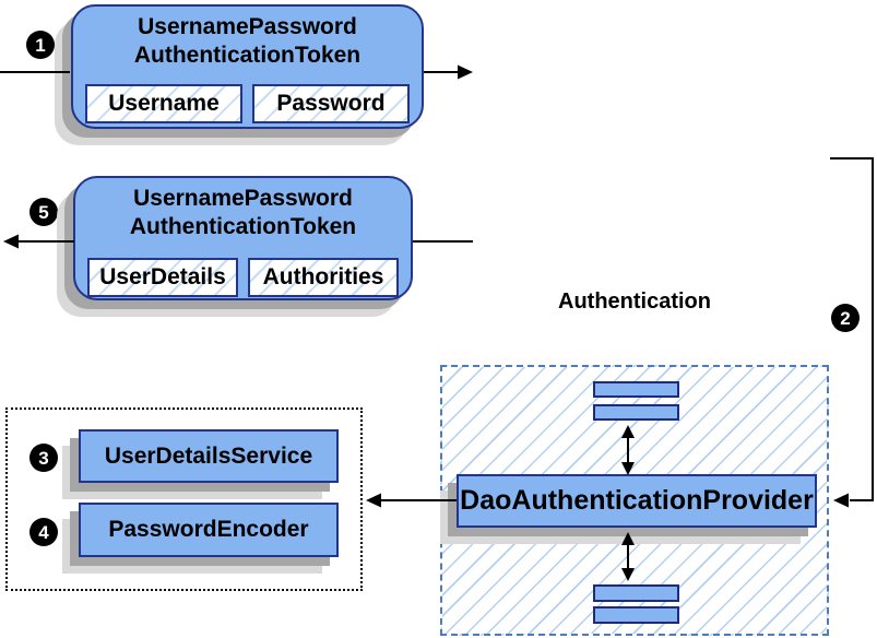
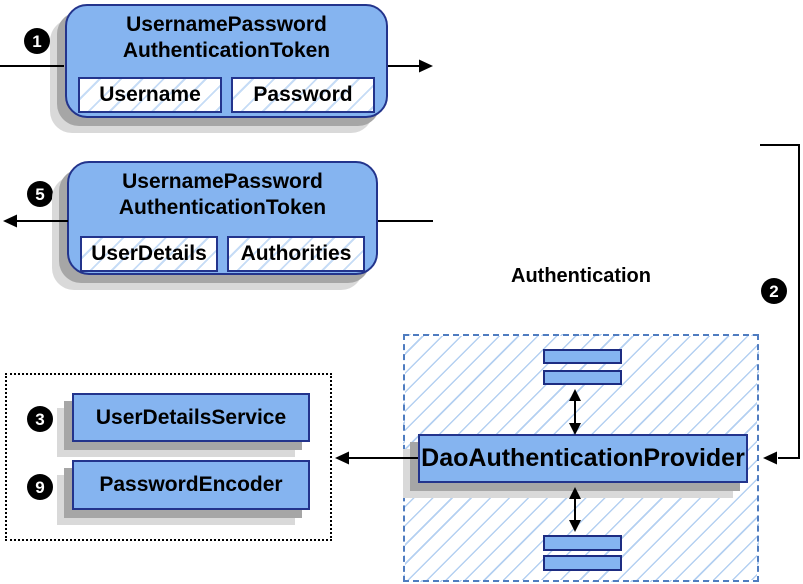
  1
  2
  3
- 4
+ 9
  5
  UsernamePassword
  AuthenticationToken
  Username
  Password
  UsernamePassword
  AuthenticationToken
  UserDetails
  Authorities
  Authentication
  DaoAuthenticationProvider
  UserDetailsService
  PasswordEncoder
